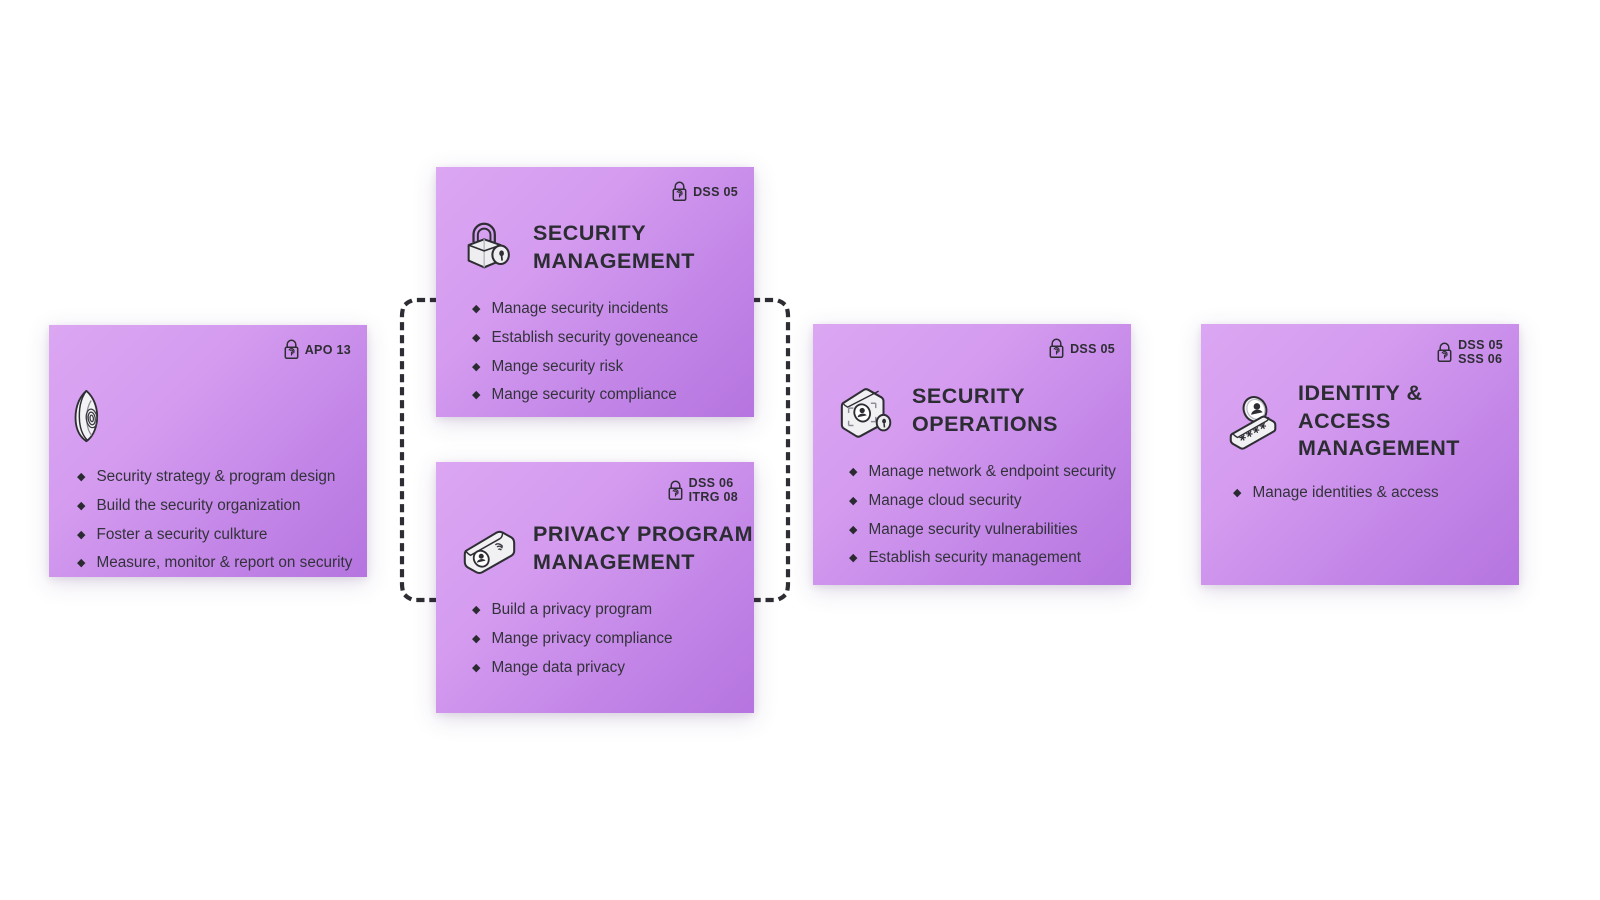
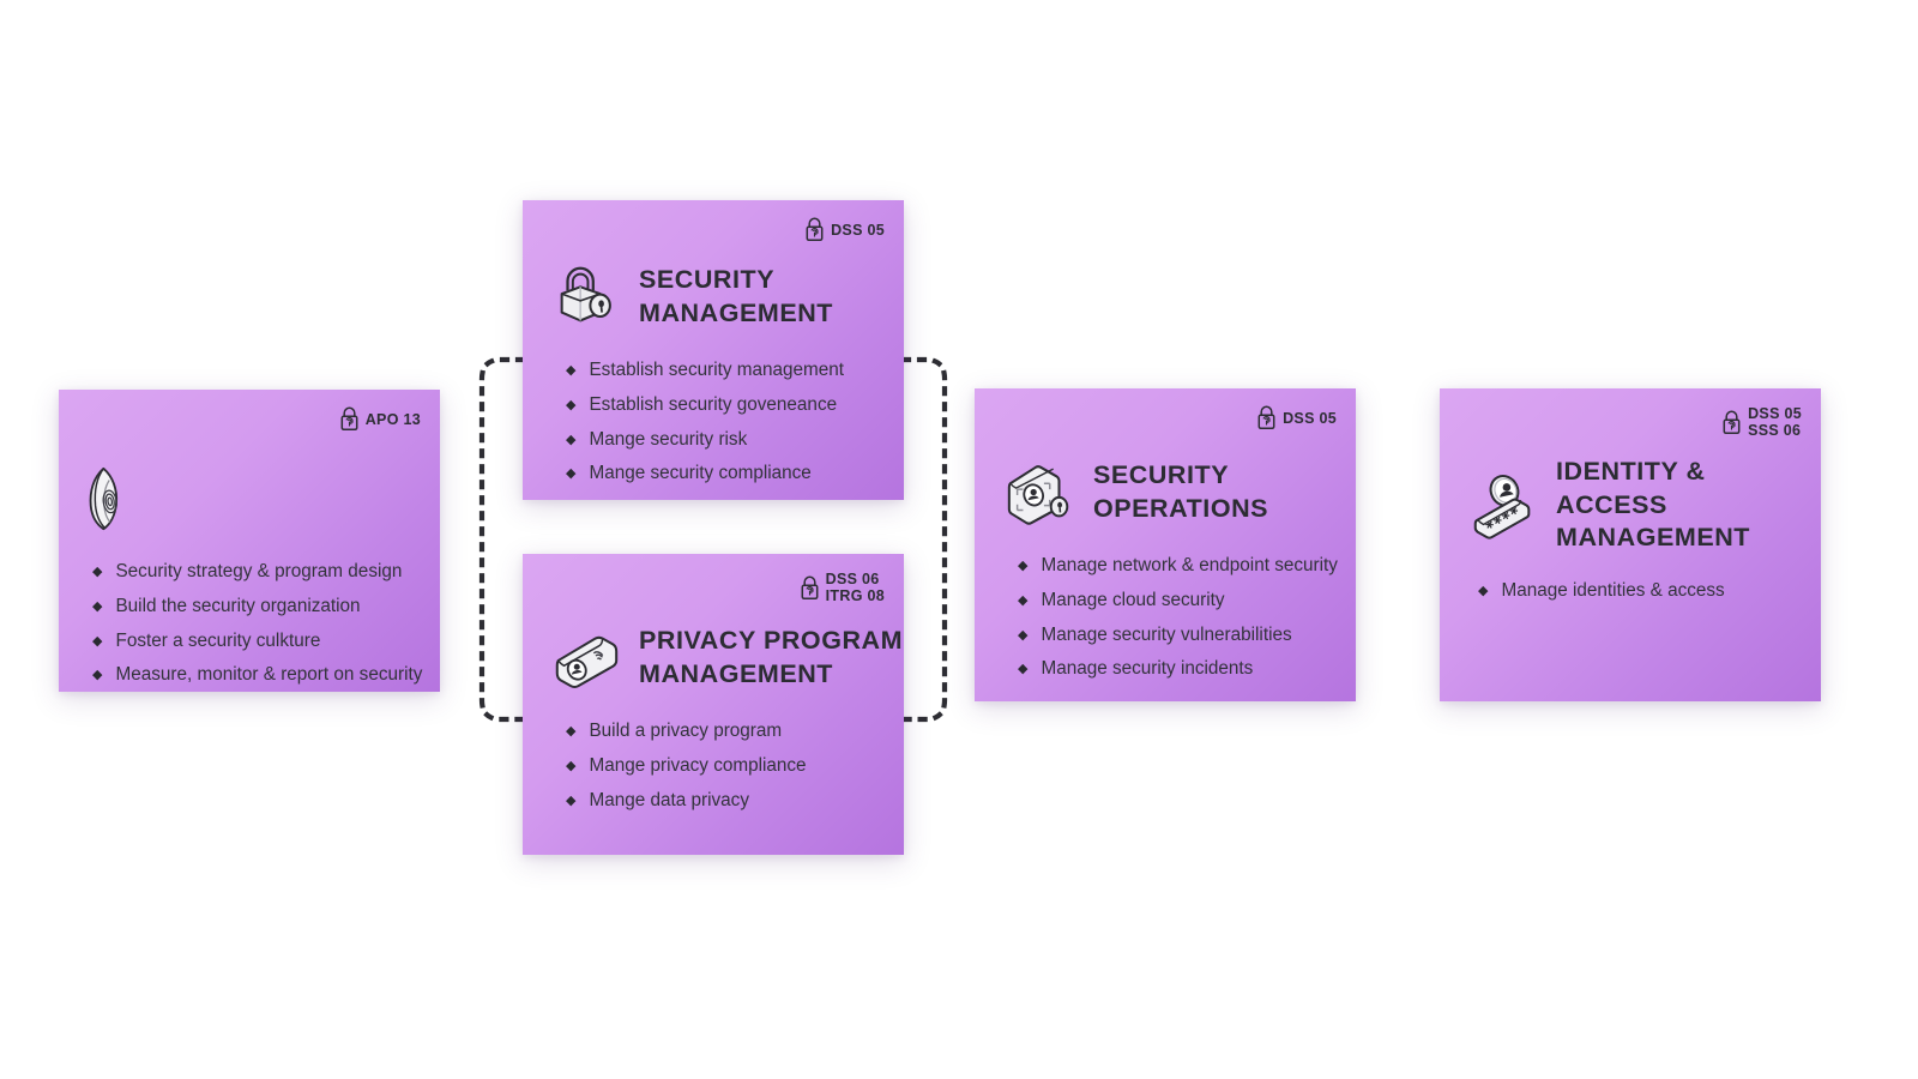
  APO 13
  ◆
  Security strategy & program design
  ◆
  Build the security organization
  ◆
  Foster a security culkture
  ◆
  Measure, monitor & report on security
  DSS 05
  SECURITY
  MANAGEMENT
  ◆
- Manage security incidents
+ Establish security management
  ◆
  Establish security goveneance
  ◆
  Mange security risk
  ◆
  Mange security compliance
  DSS 06
  ITRG 08
  PRIVACY PROGRAM
  MANAGEMENT
  ◆
  Build a privacy program
  ◆
  Mange privacy compliance
  ◆
  Mange data privacy
  DSS 05
  SECURITY
  OPERATIONS
  ◆
  Manage network & endpoint security
  ◆
  Manage cloud security
  ◆
  Manage security vulnerabilities
  ◆
- Establish security management
+ Manage security incidents
  DSS 05
  SSS 06
  IDENTITY & ACCESS
  MANAGEMENT
  ◆
  Manage identities & access
